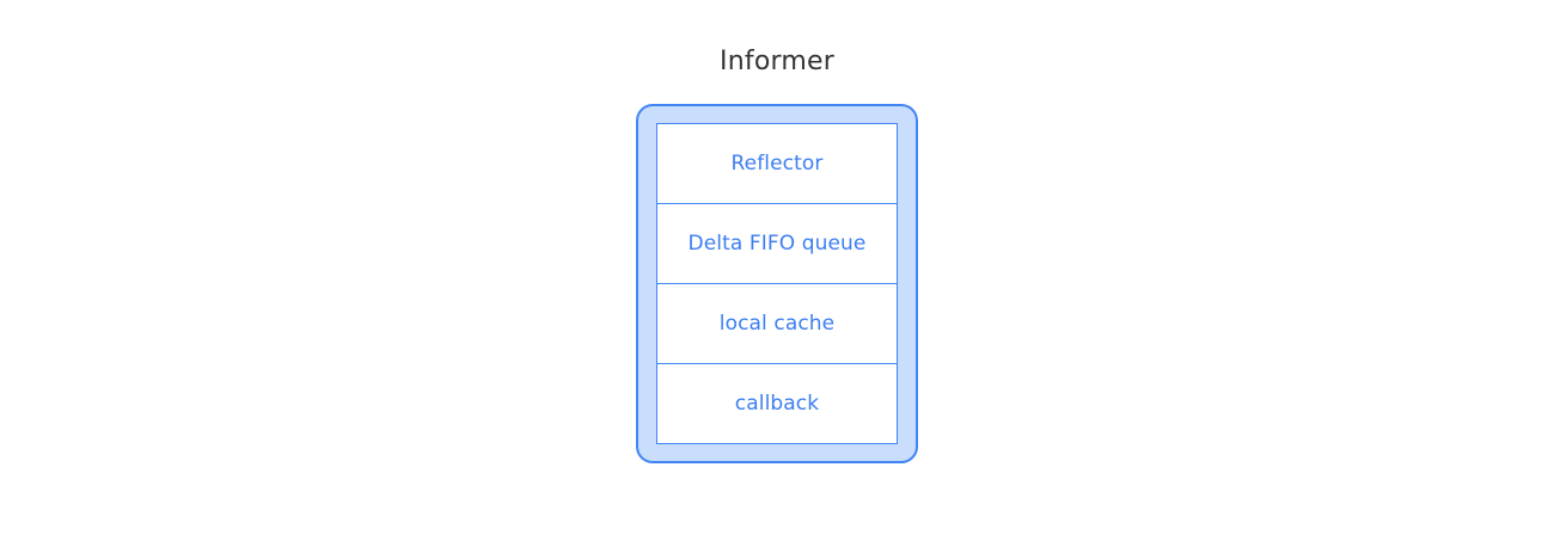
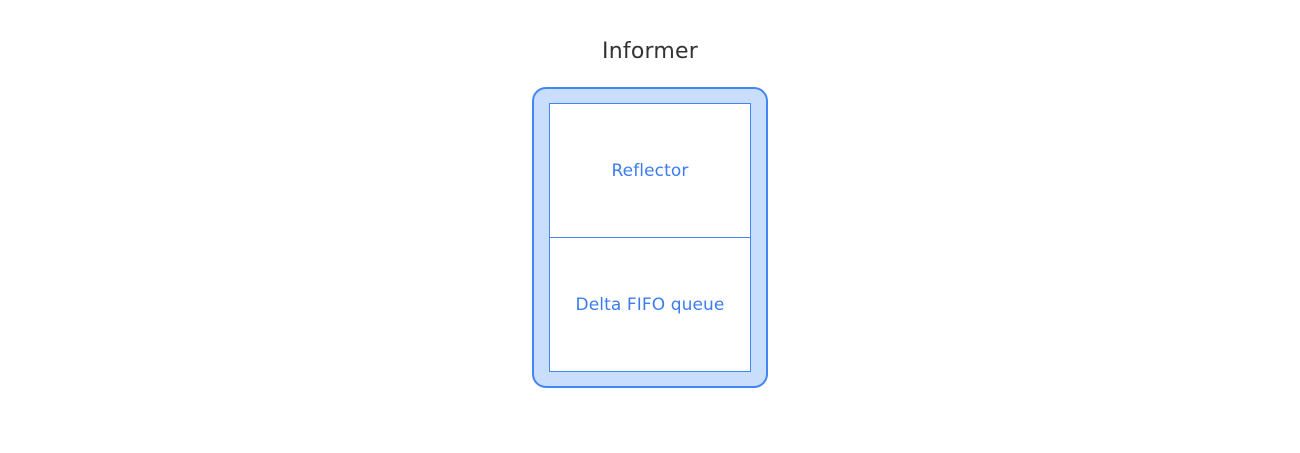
  Informer
  Reflector
  Delta FIFO queue
- local cache
- callback
